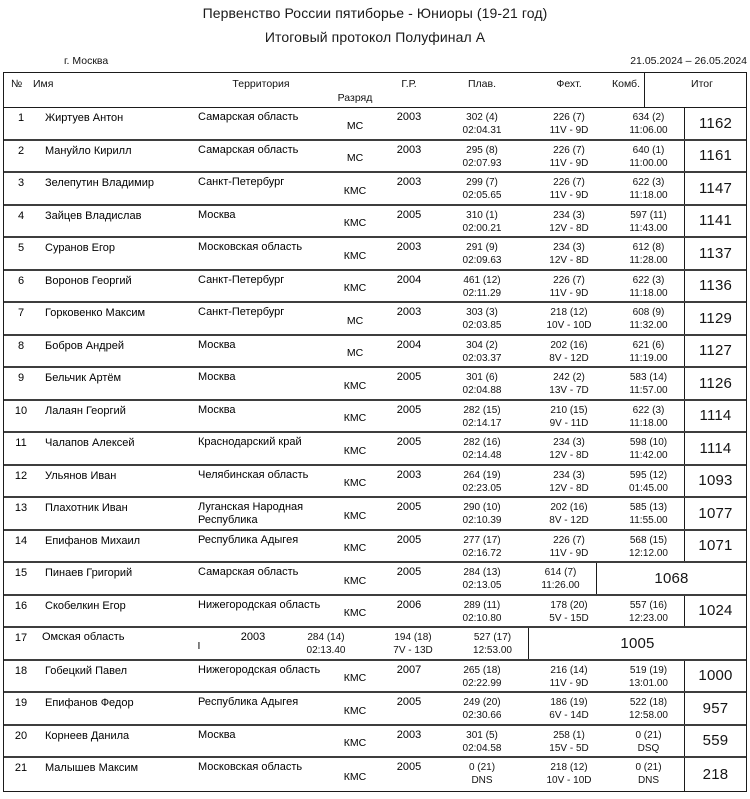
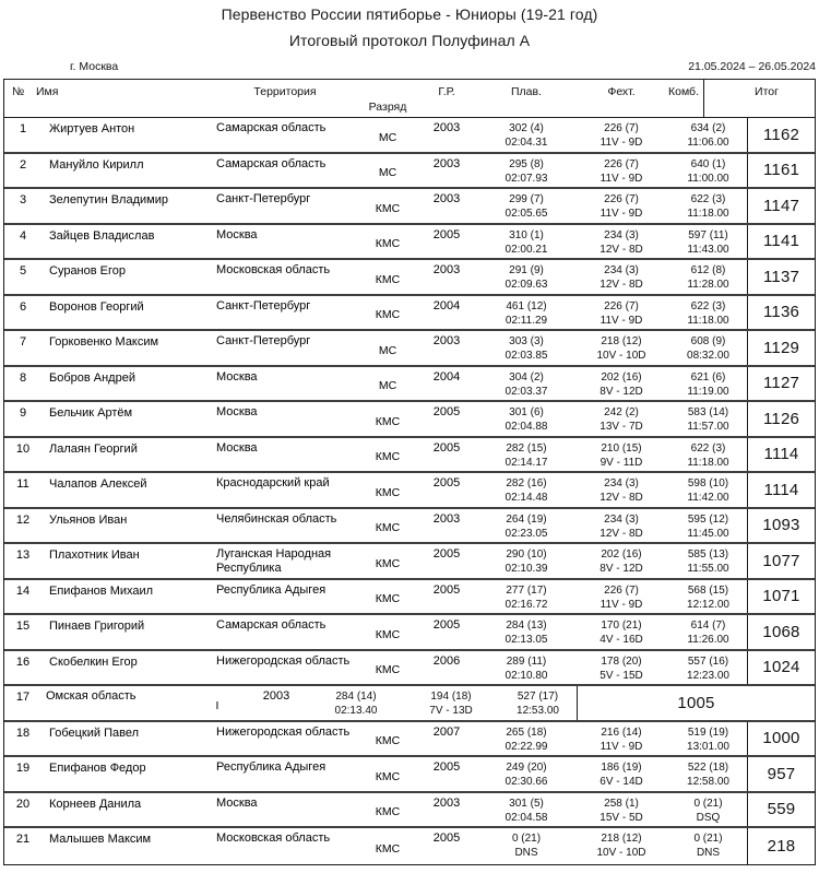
  Первенство России пятиборье - Юниоры (19-21 год)
  Итоговый протокол Полуфинал А
  г. Москва
  21.05.2024 – 26.05.2024
  №
  Имя
  Территория
  Разряд
  Г.Р.
  Плав.
  Фехт.
  Комб.
  Итог
  1
  Жиртуев Антон
  Самарская область
  МС
  2003
  302 (4)
  02:04.31
  226 (7)
  11V - 9D
  634 (2)
  11:06.00
  1162
  2
  Мануйло Кирилл
  Самарская область
  МС
  2003
  295 (8)
  02:07.93
  226 (7)
  11V - 9D
  640 (1)
  11:00.00
  1161
  3
  Зелепутин Владимир
  Санкт-Петербург
  КМС
  2003
  299 (7)
  02:05.65
  226 (7)
  11V - 9D
  622 (3)
  11:18.00
  1147
  4
  Зайцев Владислав
  Москва
  КМС
  2005
  310 (1)
  02:00.21
  234 (3)
  12V - 8D
  597 (11)
  11:43.00
  1141
  5
  Суранов Егор
  Московская область
  КМС
  2003
  291 (9)
  02:09.63
  234 (3)
  12V - 8D
  612 (8)
  11:28.00
  1137
  6
  Воронов Георгий
  Санкт-Петербург
  КМС
  2004
  461 (12)
  02:11.29
  226 (7)
  11V - 9D
  622 (3)
  11:18.00
  1136
  7
  Горковенко Максим
  Санкт-Петербург
  МС
  2003
  303 (3)
  02:03.85
  218 (12)
  10V - 10D
  608 (9)
- 11:32.00
+ 08:32.00
  1129
  8
  Бобров Андрей
  Москва
  МС
  2004
  304 (2)
  02:03.37
  202 (16)
  8V - 12D
  621 (6)
  11:19.00
  1127
  9
  Бельчик Артём
  Москва
  КМС
  2005
  301 (6)
  02:04.88
  242 (2)
  13V - 7D
  583 (14)
  11:57.00
  1126
  10
  Лалаян Георгий
  Москва
  КМС
  2005
  282 (15)
  02:14.17
  210 (15)
  9V - 11D
  622 (3)
  11:18.00
  1114
  11
  Чалапов Алексей
  Краснодарский край
  КМС
  2005
  282 (16)
  02:14.48
  234 (3)
  12V - 8D
  598 (10)
  11:42.00
  1114
  12
  Ульянов Иван
  Челябинская область
  КМС
  2003
  264 (19)
  02:23.05
  234 (3)
  12V - 8D
  595 (12)
- 01:45.00
+ 11:45.00
  1093
  13
  Плахотник Иван
  Луганская Народная Республика
  КМС
  2005
  290 (10)
  02:10.39
  202 (16)
  8V - 12D
  585 (13)
  11:55.00
  1077
  14
  Епифанов Михаил
  Республика Адыгея
  КМС
  2005
  277 (17)
  02:16.72
  226 (7)
  11V - 9D
  568 (15)
  12:12.00
  1071
  15
  Пинаев Григорий
  Самарская область
  КМС
  2005
  284 (13)
  02:13.05
+ 170 (21)
+ 4V - 16D
  614 (7)
  11:26.00
  1068
  16
  Скобелкин Егор
  Нижегородская область
  КМС
  2006
  289 (11)
  02:10.80
  178 (20)
  5V - 15D
  557 (16)
  12:23.00
  1024
  17
  Омская область
  I
  2003
  284 (14)
  02:13.40
  194 (18)
  7V - 13D
  527 (17)
  12:53.00
  1005
  18
  Гобецкий Павел
  Нижегородская область
  КМС
  2007
  265 (18)
  02:22.99
  216 (14)
  11V - 9D
  519 (19)
  13:01.00
  1000
  19
  Епифанов Федор
  Республика Адыгея
  КМС
  2005
  249 (20)
  02:30.66
  186 (19)
  6V - 14D
  522 (18)
  12:58.00
  957
  20
  Корнеев Данила
  Москва
  КМС
  2003
  301 (5)
  02:04.58
  258 (1)
  15V - 5D
  0 (21)
  DSQ
  559
  21
  Малышев Максим
  Московская область
  КМС
  2005
  0 (21)
  DNS
  218 (12)
  10V - 10D
  0 (21)
  DNS
  218
